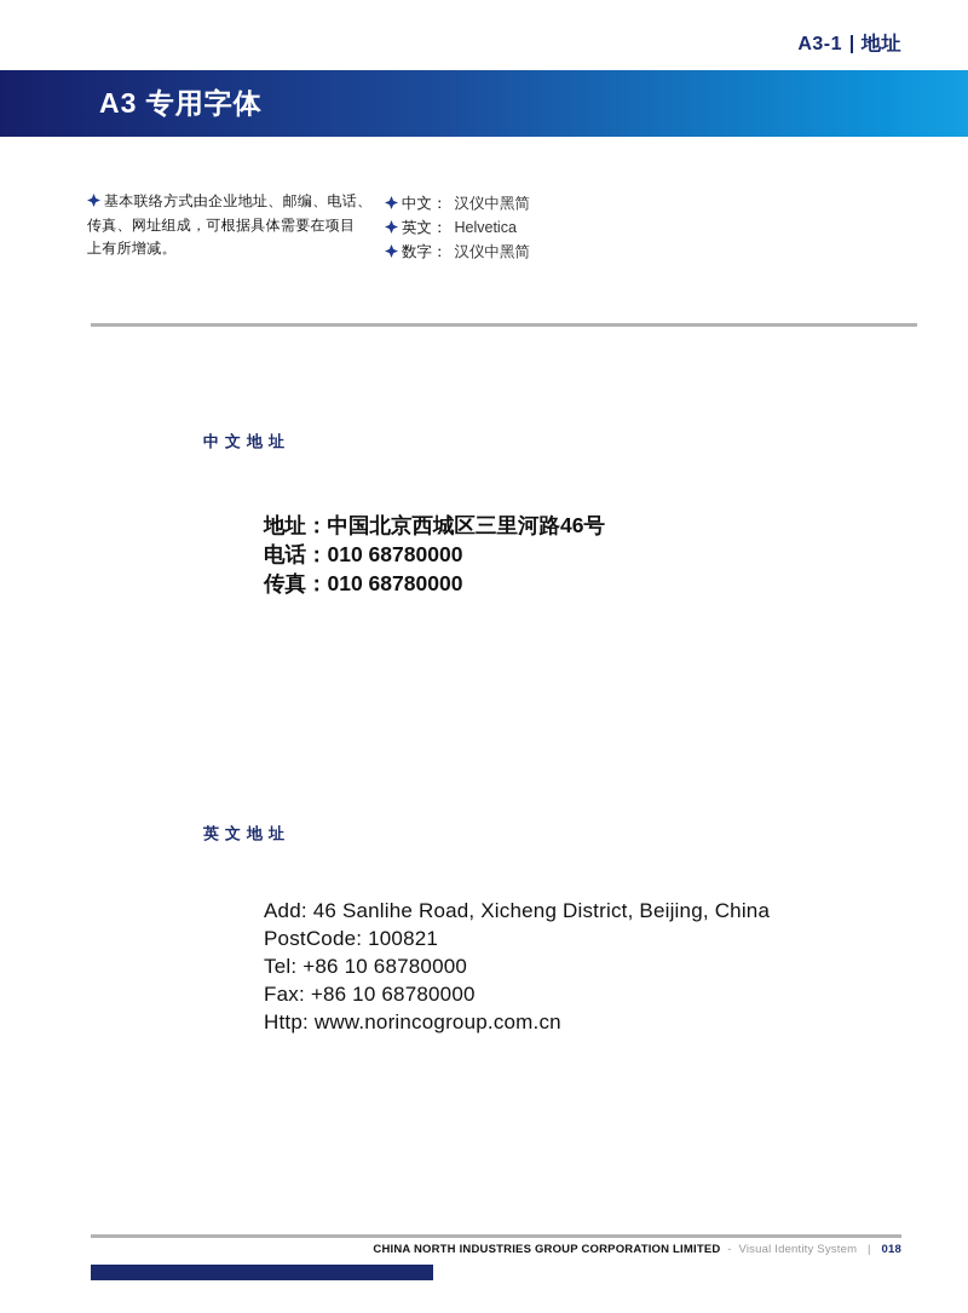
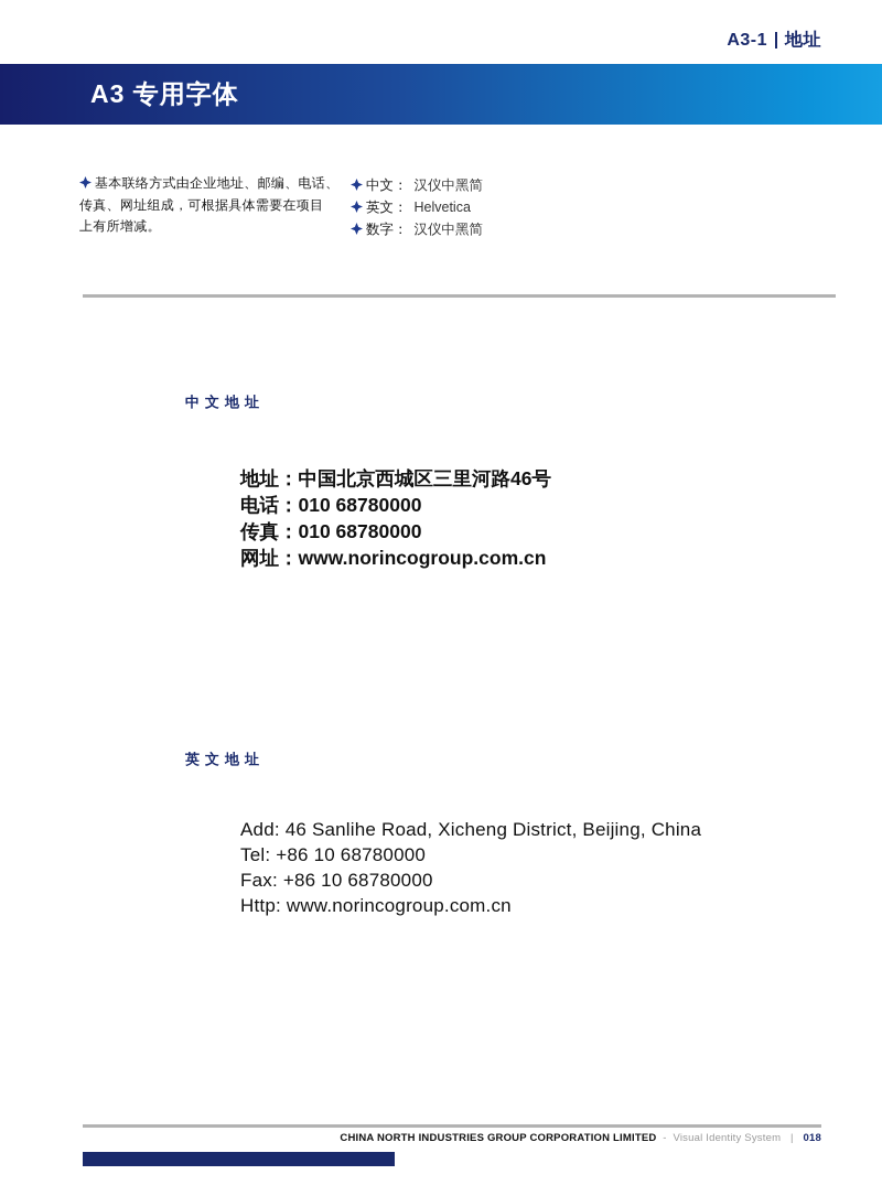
  A3-1
  地址
  A3 专用字体
  基本联络方式由企业地址、邮编、电话、
  传真、网址组成，可根据具体需要在项目
  上有所增减。
  中文： 汉仪中黑简
  英文： Helvetica
  数字： 汉仪中黑简
  中文地址
  地址：中国北京西城区三里河路46号
  电话：010 68780000
  传真：010 68780000
+ 网址：www.norincogroup.com.cn
  英文地址
  Add: 46 Sanlihe Road, Xicheng District, Beijing, China
- PostCode: 100821
  Tel: +86 10 68780000
  Fax: +86 10 68780000
  Http: www.norincogroup.com.cn
  CHINA NORTH INDUSTRIES GROUP CORPORATION LIMITED - Visual Identity System | 018
